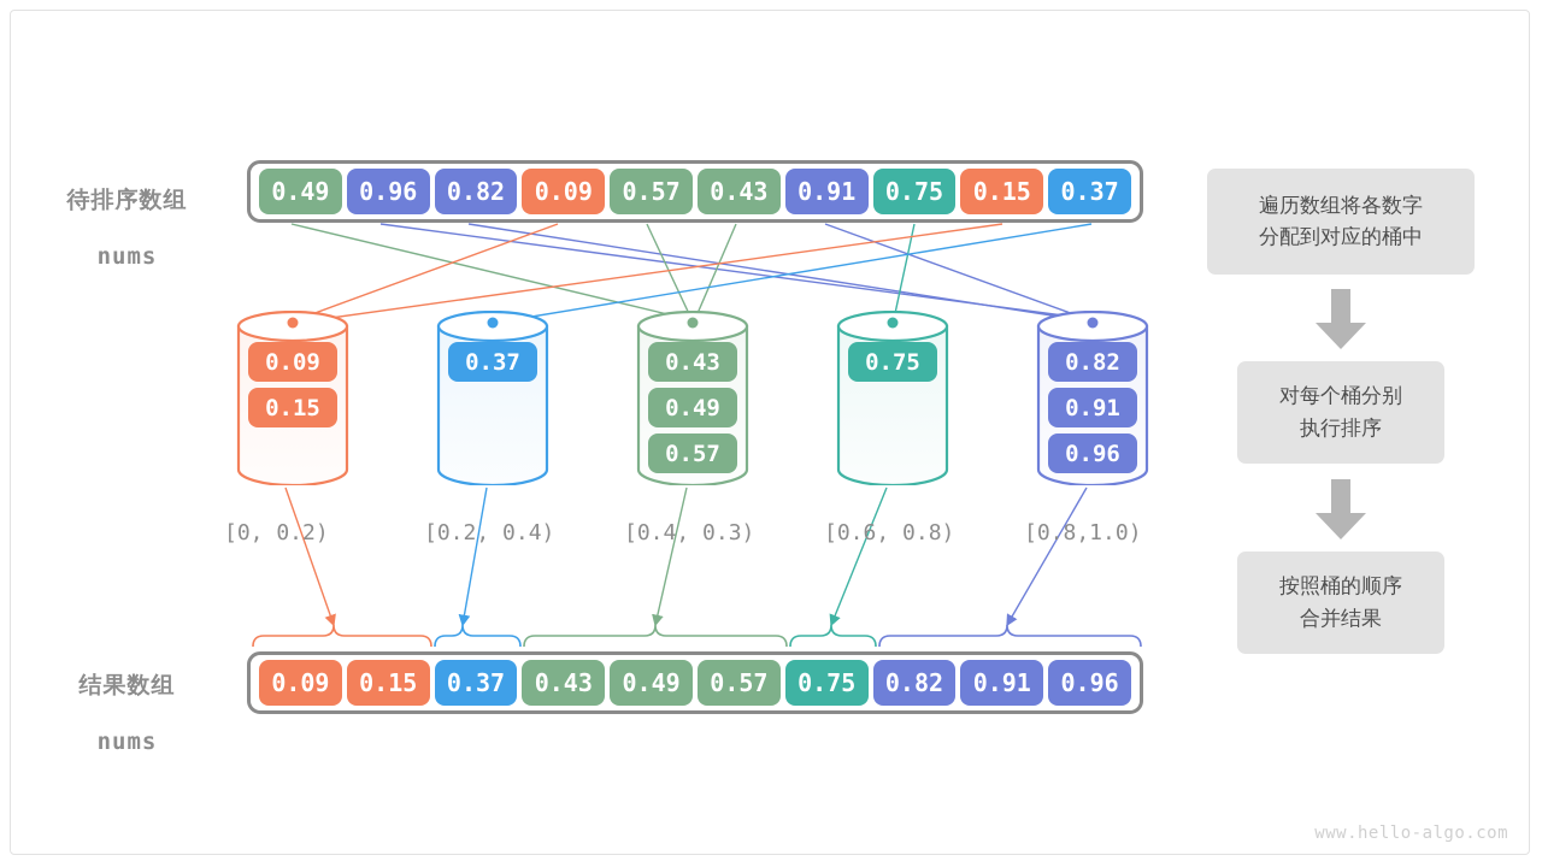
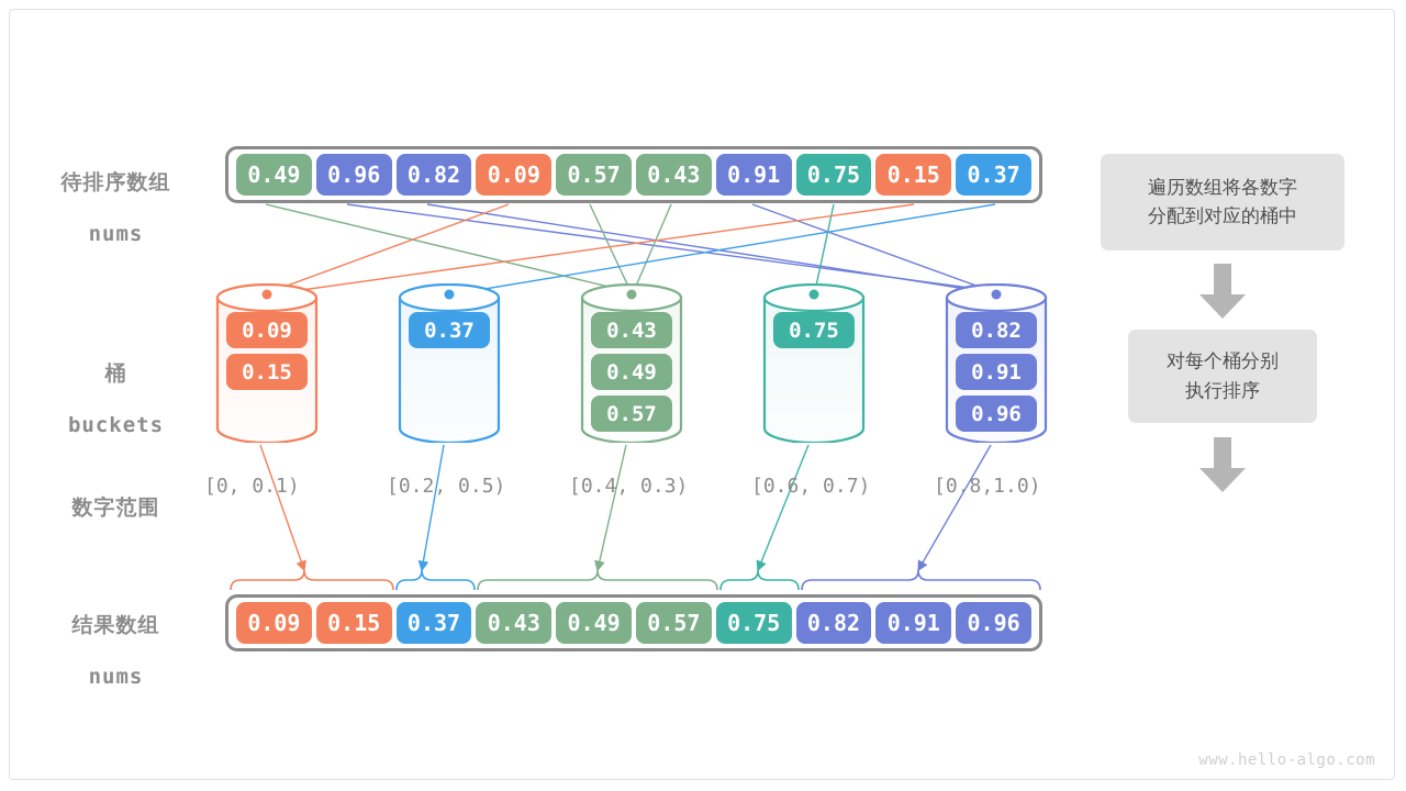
  待排序数组
  nums
+ 桶
+ buckets
+ 数字范围
  结果数组
  nums
  0.49
  0.96
  0.82
  0.09
  0.57
  0.43
  0.91
  0.75
  0.15
  0.37
  0.09
  0.15
  0.37
  0.43
  0.49
  0.57
  0.75
  0.82
  0.91
  0.96
- [0, 0.2)
+ [0, 0.1)
- [0.2, 0.4)
+ [0.2, 0.5)
  [0.4, 0.3)
- [0.6, 0.8)
+ [0.6, 0.7)
  [0.8,1.0)
  0.09
  0.15
  0.37
  0.43
  0.49
  0.57
  0.75
  0.82
  0.91
  0.96
  遍历数组将各数字
  分配到对应的桶中
  对每个桶分别
  执行排序
- 按照桶的顺序
- 合并结果
  www.hello-algo.com
